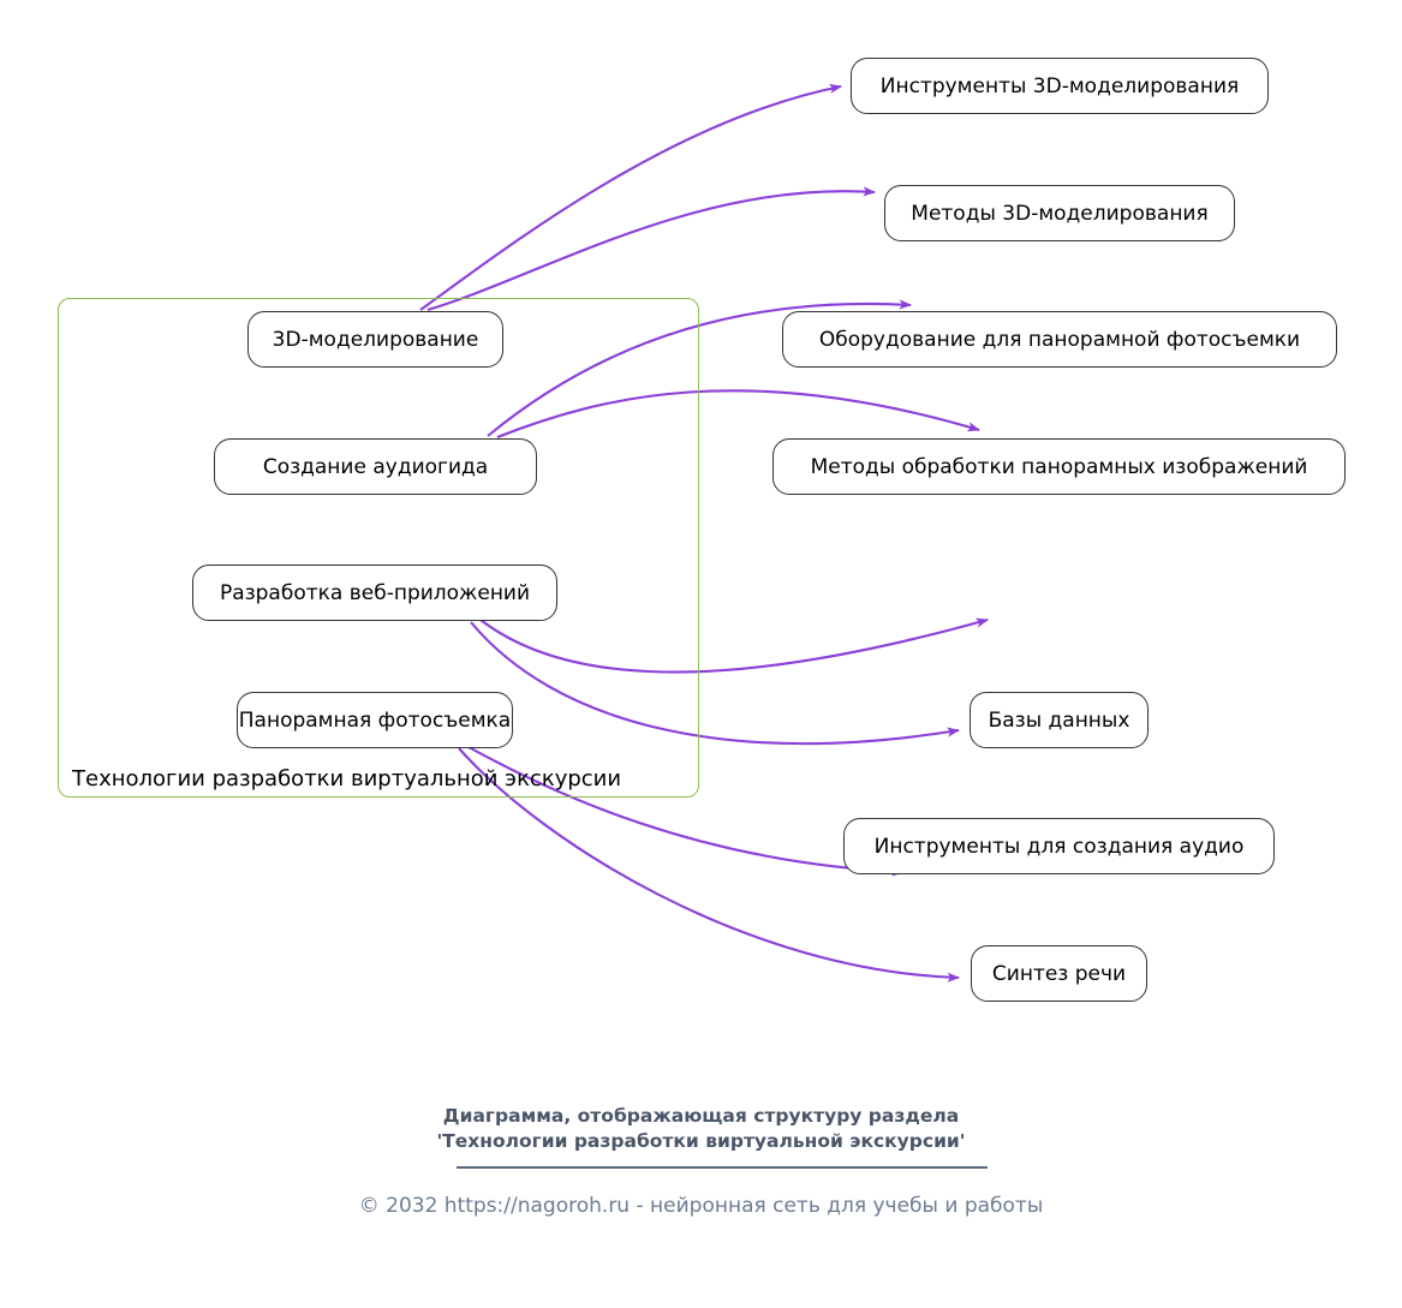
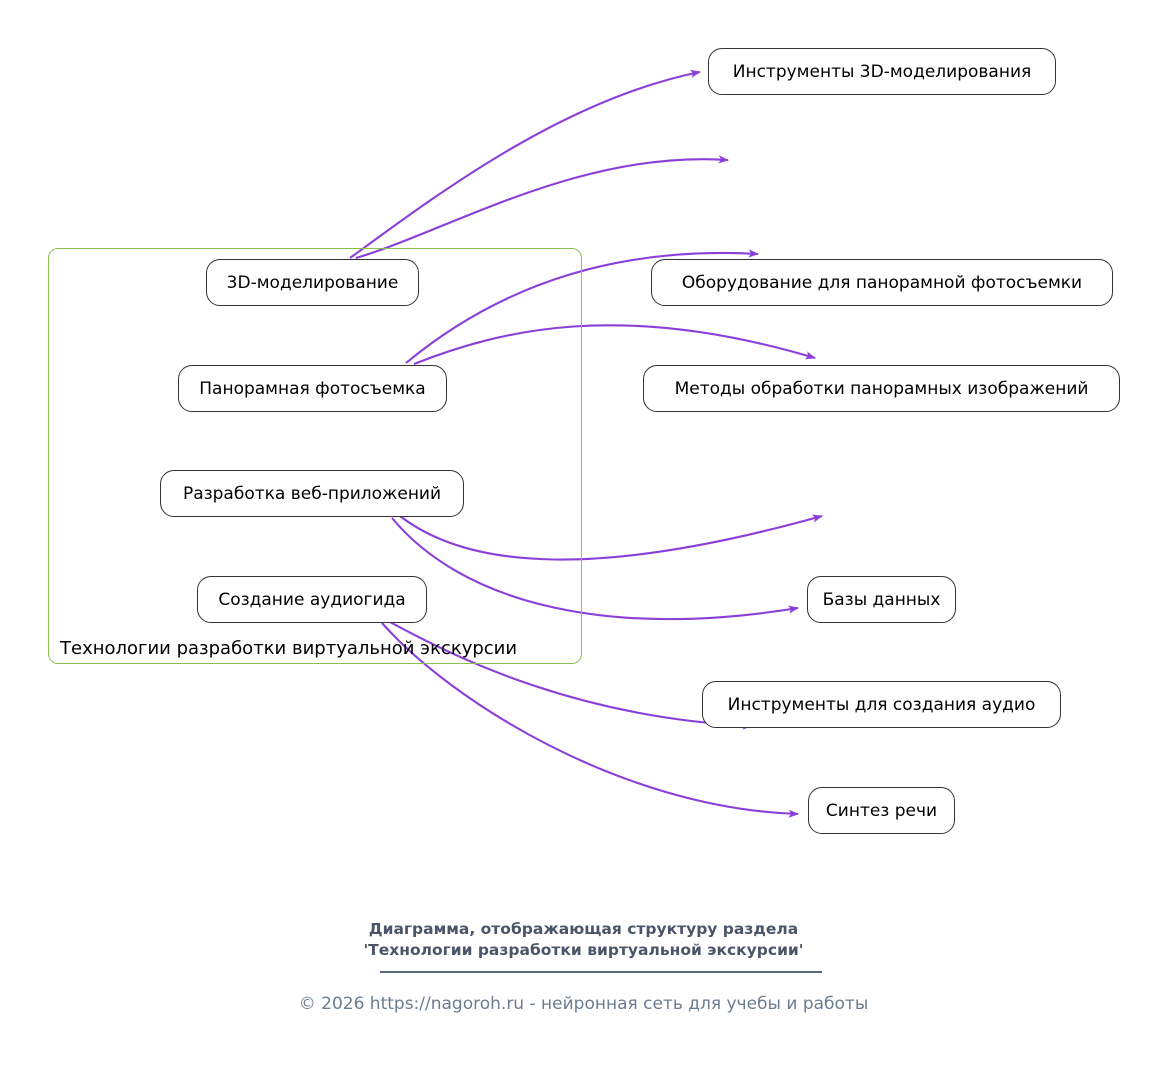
  Технологии разработки виртуальной экскурсии
  3D-моделирование
- Создание аудиогида
+ Панорамная фотосъемка
  Разработка веб-приложений
- Панорамная фотосъемка
+ Создание аудиогида
  Инструменты 3D-моделирования
- Методы 3D-моделирования
  Оборудование для панорамной фотосъемки
  Методы обработки панорамных изображений
  Базы данных
  Инструменты для создания аудио
  Синтез речи
  Диаграмма, отображающая структуру раздела
  'Технологии разработки виртуальной экскурсии'
- © 2032 https://nagoroh.ru - нейронная сеть для учебы и работы
+ © 2026 https://nagoroh.ru - нейронная сеть для учебы и работы
